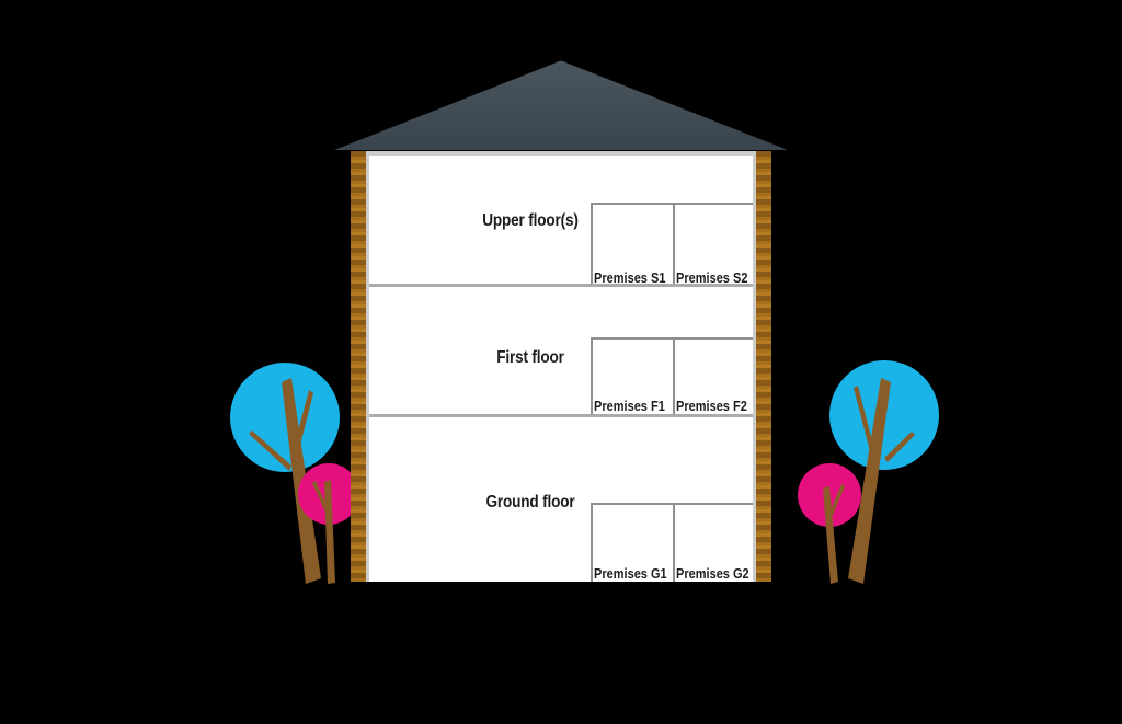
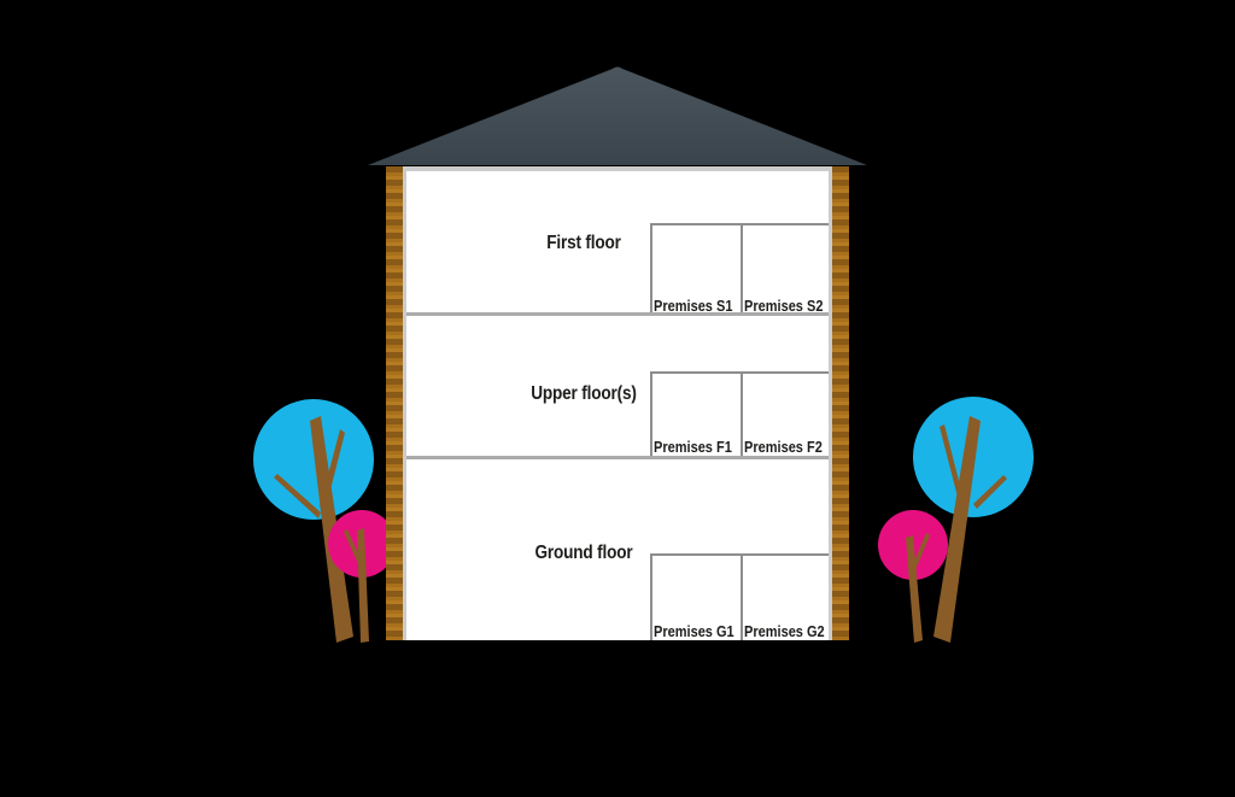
- Upper floor(s)
+ First floor
  Premises S1
  Premises S2
- First floor
+ Upper floor(s)
  Premises F1
  Premises F2
  Ground floor
  Premises G1
  Premises G2
